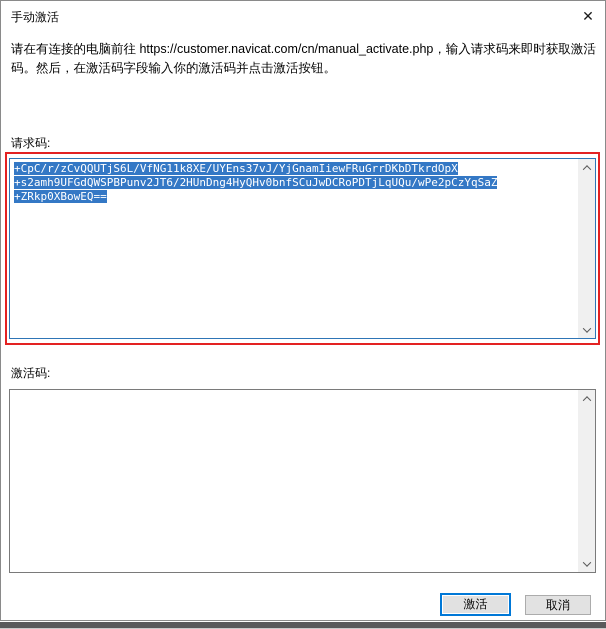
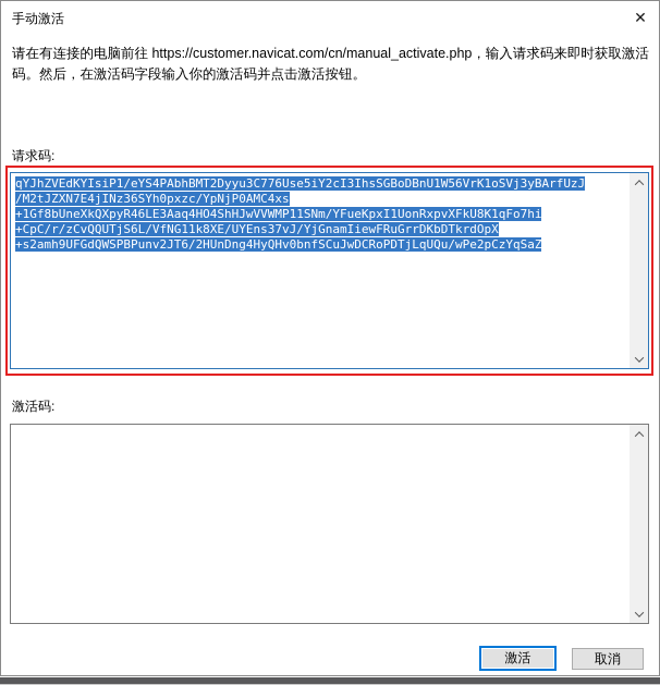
  手动激活
  ✕
  请在有连接的电脑前往 https://customer.navicat.com/cn/manual_activate.php，输入请求码来即时获取激活码。然后，在激活码字段输入你的激活码并点击激活按钮。
  请求码:
+ qYJhZVEdKYIsiP1/eYS4PAbhBMT2Dyyu3C776Use5iY2cI3IhsSGBoDBnU1W56VrK1oSVj3yBArfUzJ
+ /M2tJZXN7E4jINz36SYh0pxzc/YpNjP0AMC4xs
+ +1Gf8bUneXkQXpyR46LE3Aaq4HO4ShHJwVVWMP11SNm/YFueKpxI1UonRxpvXFkU8K1qFo7hi
  +CpC/r/zCvQQUTjS6L/VfNG11k8XE/UYEns37vJ/YjGnamIiewFRuGrrDKbDTkrdOpX
  +s2amh9UFGdQWSPBPunv2JT6/2HUnDng4HyQHv0bnfSCuJwDCRoPDTjLqUQu/wPe2pCzYqSaZ
- +ZRkp0XBowEQ==
  激活码:
  激活
  取消
